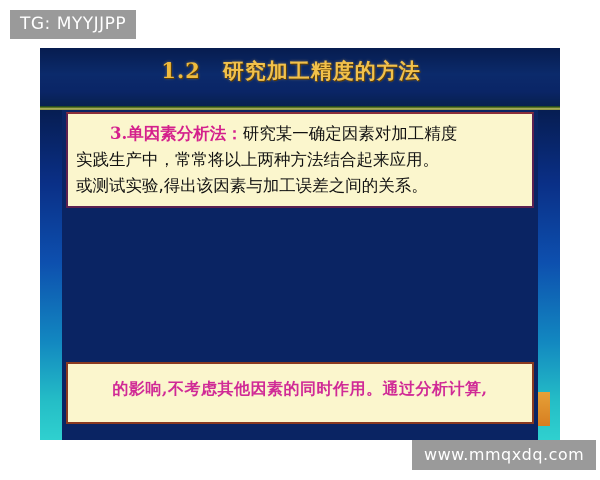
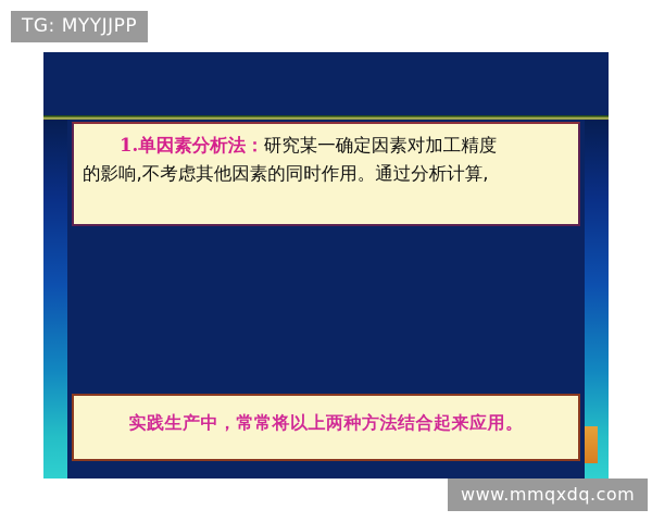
- 1.2 研究加工精度的方法
- 3.单因素分析法：研究某一确定因素对加工精度
+ 1.单因素分析法：研究某一确定因素对加工精度
- 实践生产中，常常将以上两种方法结合起来应用。
+ 的影响,不考虑其他因素的同时作用。通过分析计算,
- 或测试实验,得出该因素与加工误差之间的关系。
- 的影响,不考虑其他因素的同时作用。通过分析计算,
+ 实践生产中，常常将以上两种方法结合起来应用。
  TG: MYYJJPP
  www.mmqxdq.com
